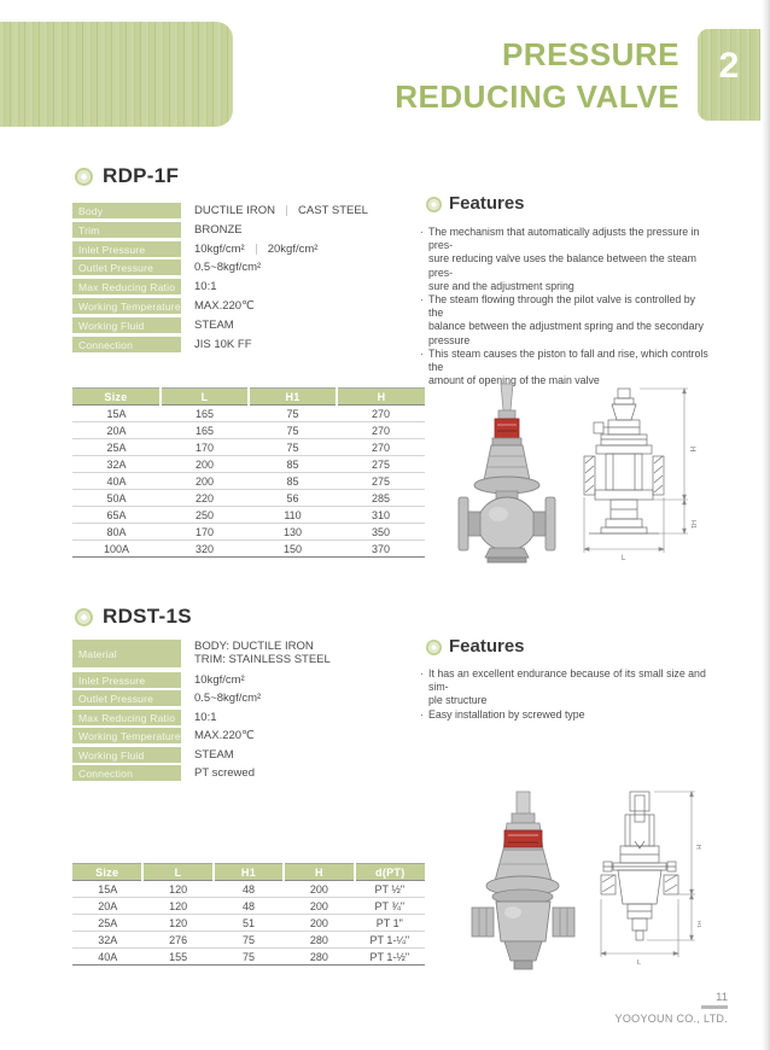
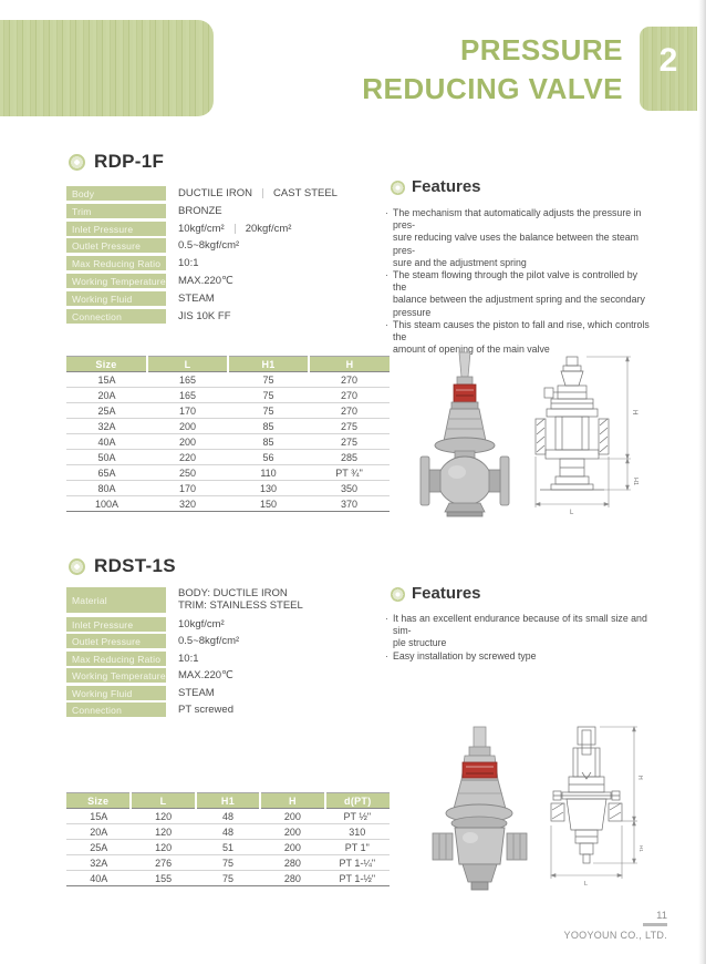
  PRESSURE
  REDUCING VALVE
  2
  RDP-1F
  Body
  DUCTILE IRON
  CAST STEEL
  Trim
  BRONZE
  Inlet Pressure
  10kgf/cm²
  20kgf/cm²
  Outlet Pressure
  0.5~8kgf/cm²
  Max Reducing Ratio
  10:1
  Working Temperature
  MAX.220℃
  Working Fluid
  STEAM
  Connection
  JIS 10K FF
  Features
  ·
  The mechanism that automatically adjusts the pressure in pres-
  sure reducing valve uses the balance between the steam pres-
  sure and the adjustment spring
  ·
  The steam flowing through the pilot valve is controlled by the
  balance between the adjustment spring and the secondary
  pressure
  ·
  This steam causes the piston to fall and rise, which controls the
  amount of opening of the main valve
  Size	L	H1	H
  15A	165	75	270
  20A	165	75	270
  25A	170	75	270
  32A	200	85	275
  40A	200	85	275
  50A	220	56	285
- 65A	250	110	310
+ 65A	250	110	PT ¾"
  80A	170	130	350
  100A	320	150	370
  RDST-1S
  Material
  BODY: DUCTILE IRON
  TRIM: STAINLESS STEEL
  Inlet Pressure
  10kgf/cm²
  Outlet Pressure
  0.5~8kgf/cm²
  Max Reducing Ratio
  10:1
  Working Temperature
  MAX.220℃
  Working Fluid
  STEAM
  Connection
  PT screwed
  Features
  ·
  It has an excellent endurance because of its small size and sim-
  ple structure
  ·
  Easy installation by screwed type
  Size	L	H1	H	d(PT)
  15A	120	48	200	PT ½"
- 20A	120	48	200	PT ¾"
+ 20A	120	48	200	310
  25A	120	51	200	PT 1"
  32A	276	75	280	PT 1-¼"
  40A	155	75	280	PT 1-½"
  11
  YOOYOUN CO., LTD.
